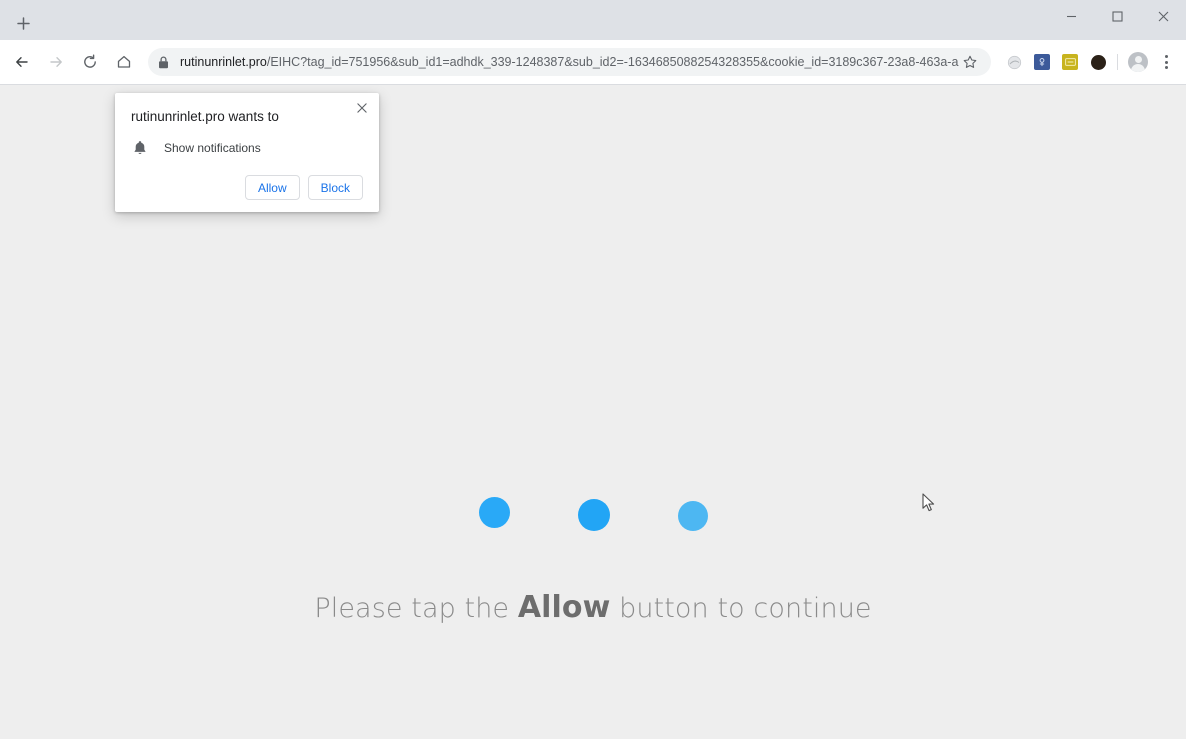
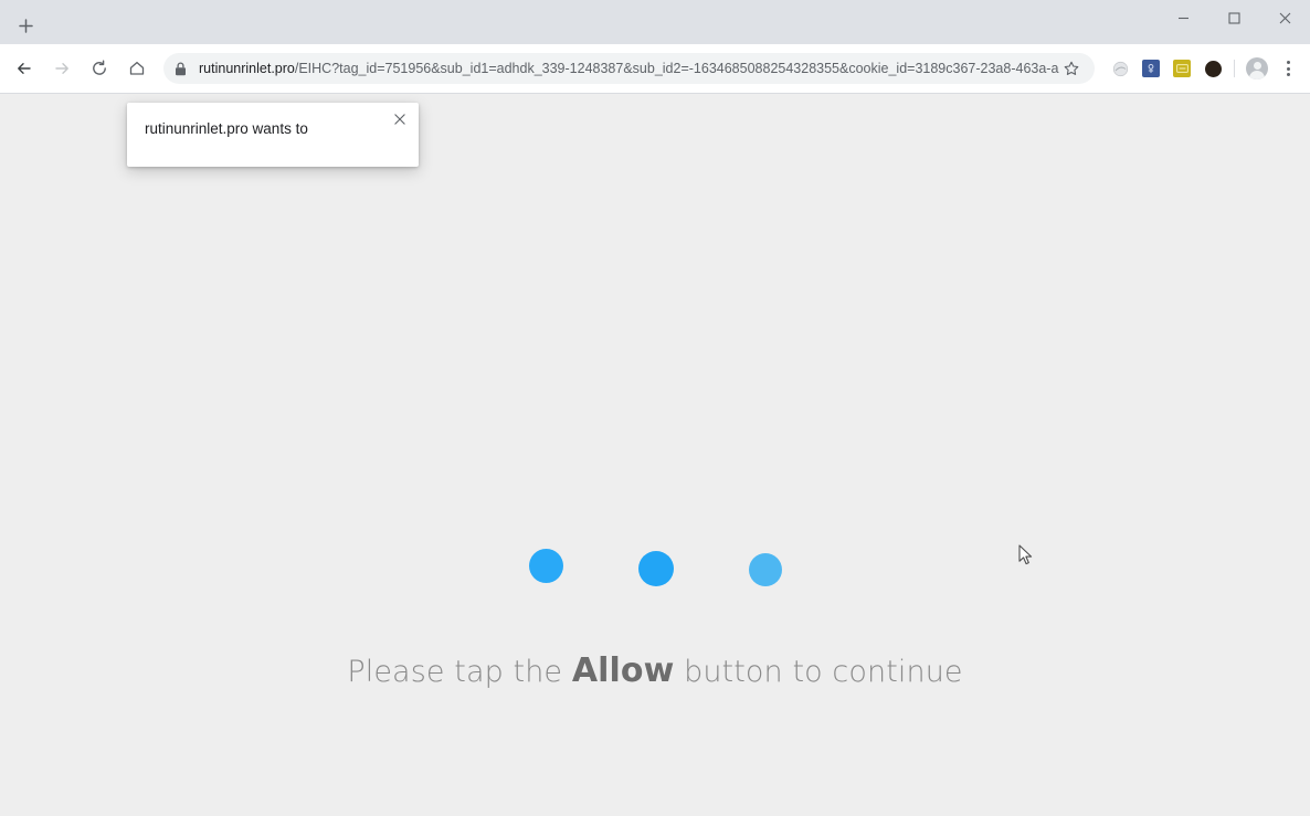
  rutinunrinlet.pro/EIHC?tag_id=751956&sub_id1=adhdk_339-1248387&sub_id2=-1634685088254328355&cookie_id=3189c367-23a8-463a-a
  rutinunrinlet.pro wants to
- Show notifications
- Allow
- Block
  Please tap the Allow button to continue
